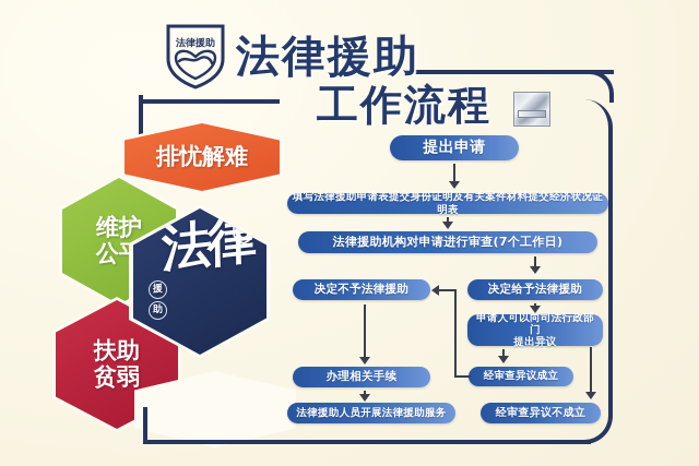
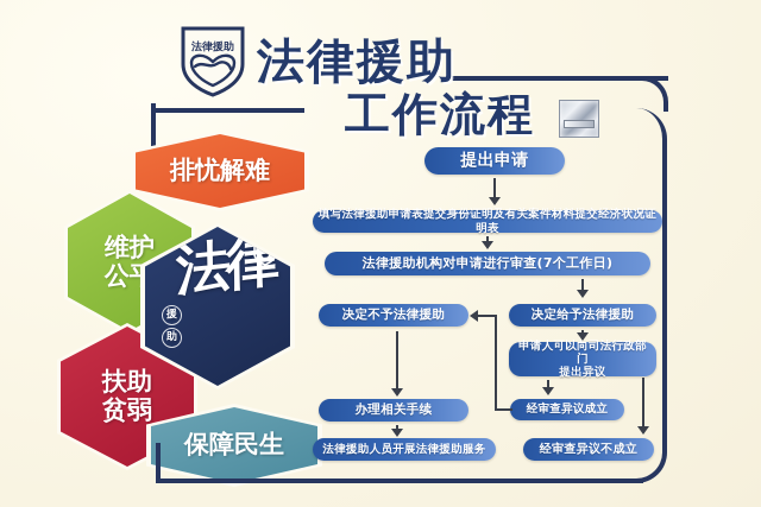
  法律援助
  法律援助
  工作流程
  排忧解难
  维护
  扶助
  贫弱
+ 保障民生
  援
  助
  提出申请
  填写法律援助申请表提交身份证明及有关案件材料提交经济状况证明表
  法律援助机构对申请进行审查(7个工作日)
  决定不予法律援助
  决定给予法律援助
  申请人可以向司法行政部门
  提出异议
  办理相关手续
  经审查异议成立
  法律援助人员开展法律援助服务
  经审查异议不成立
